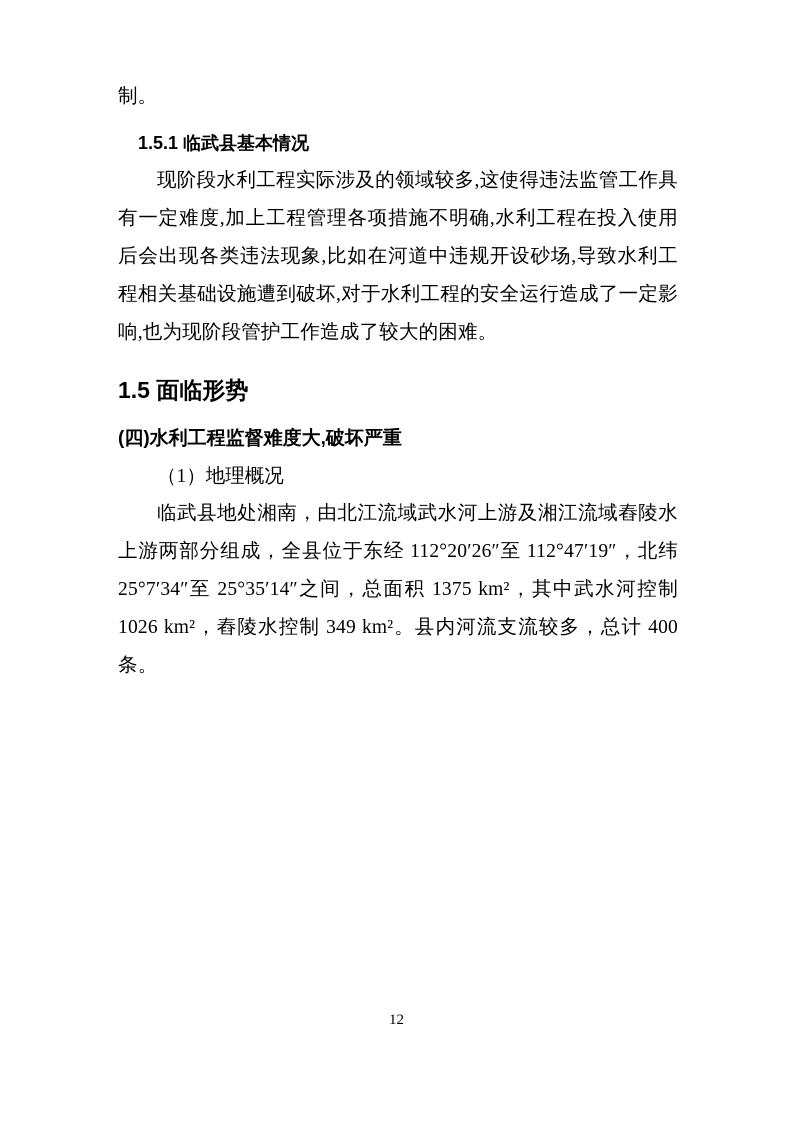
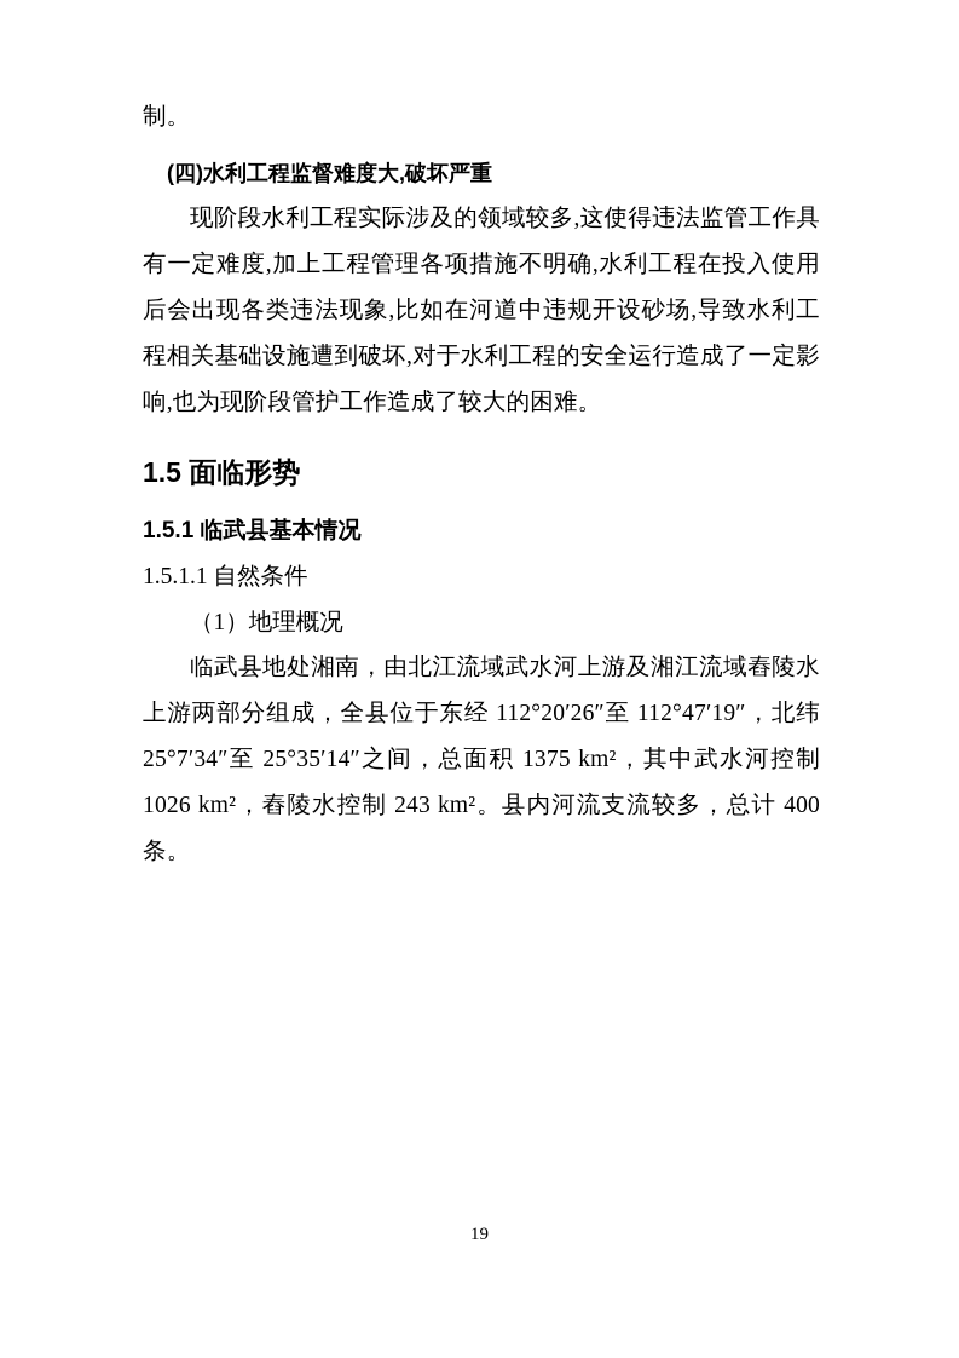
  制。
- 1.5.1 临武县基本情况
+ (四)水利工程监督难度大,破坏严重
  现阶段水利工程实际涉及的领域较多,这使得违法监管工作具有一定难度,加上工程管理各项措施不明确,水利工程在投入使用后会出现各类违法现象,比如在河道中违规开设砂场,导致水利工程相关基础设施遭到破坏,对于水利工程的安全运行造成了一定影响,也为现阶段管护工作造成了较大的困难。
  1.5 面临形势
- (四)水利工程监督难度大,破坏严重
+ 1.5.1 临武县基本情况
+ 1.5.1.1 自然条件
  （1）地理概况
- 临武县地处湘南，由北江流域武水河上游及湘江流域舂陵水上游两部分组成，全县位于东经 112°20′26″至 112°47′19″，北纬 25°7′34″至 25°35′14″之间，总面积 1375 km²，其中武水河控制 1026 km²，舂陵水控制 349 km²。县内河流支流较多，总计 400 条。
+ 临武县地处湘南，由北江流域武水河上游及湘江流域舂陵水上游两部分组成，全县位于东经 112°20′26″至 112°47′19″，北纬 25°7′34″至 25°35′14″之间，总面积 1375 km²，其中武水河控制 1026 km²，舂陵水控制 243 km²。县内河流支流较多，总计 400 条。
- 12
+ 19
